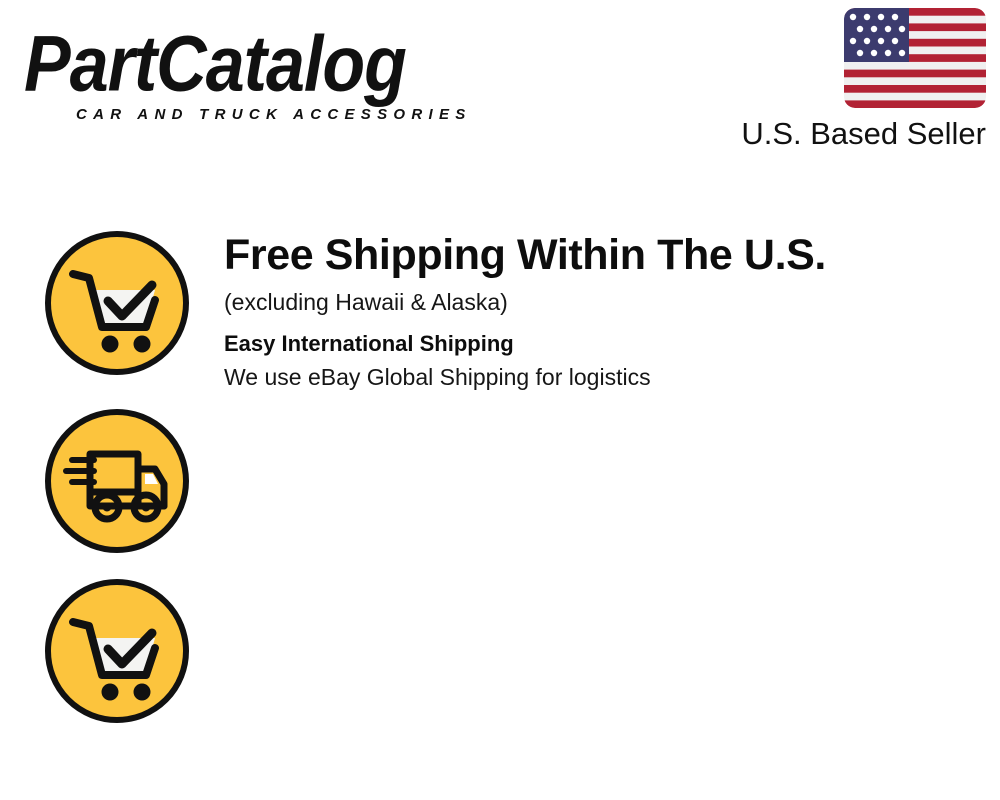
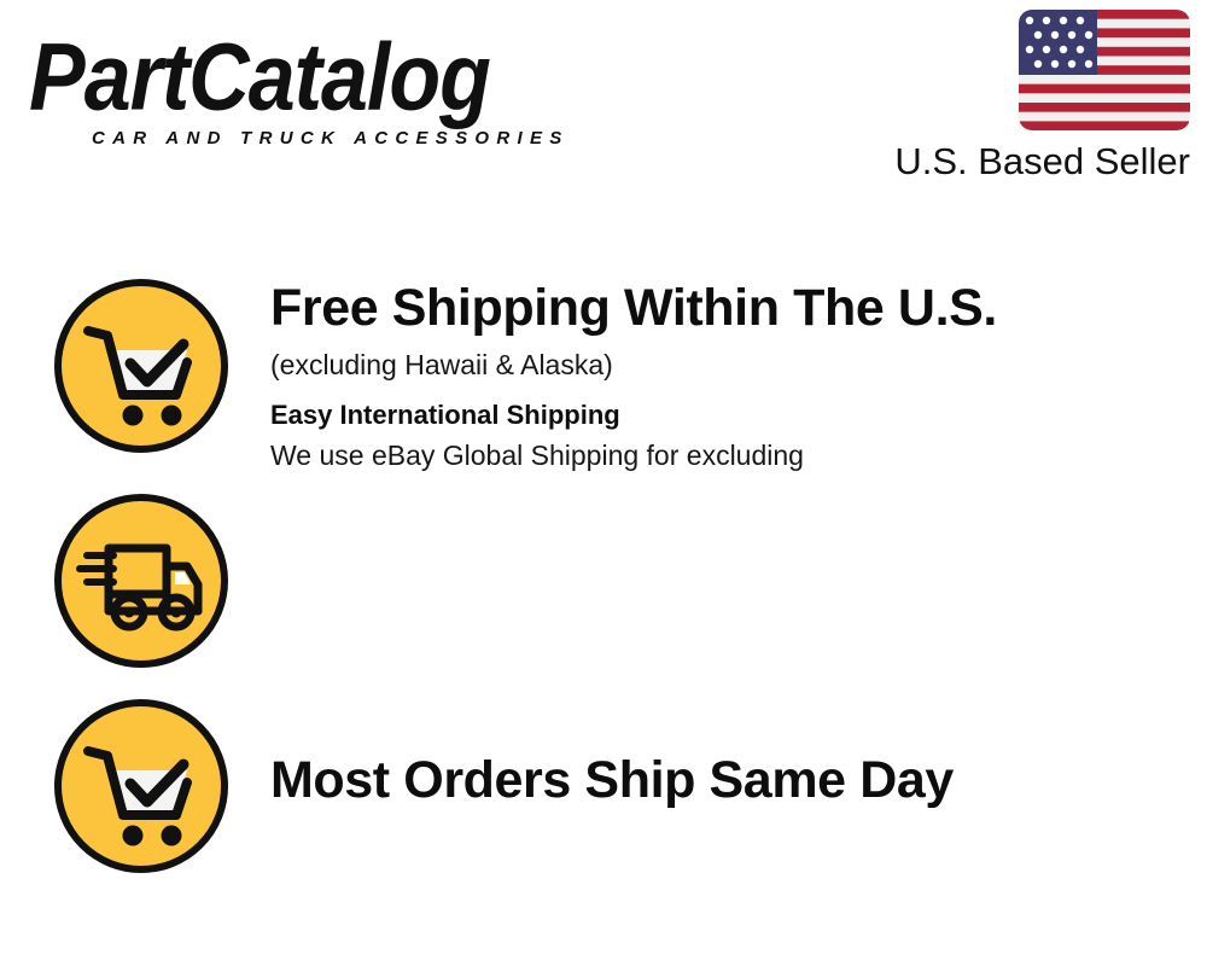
  PartCatalog
  CAR AND TRUCK ACCESSORIES
  U.S. Based Seller
  Free Shipping Within The U.S.
  (excluding Hawaii & Alaska)
  Easy International Shipping
- We use eBay Global Shipping for logistics
+ We use eBay Global Shipping for excluding
+ Most Orders Ship Same Day
